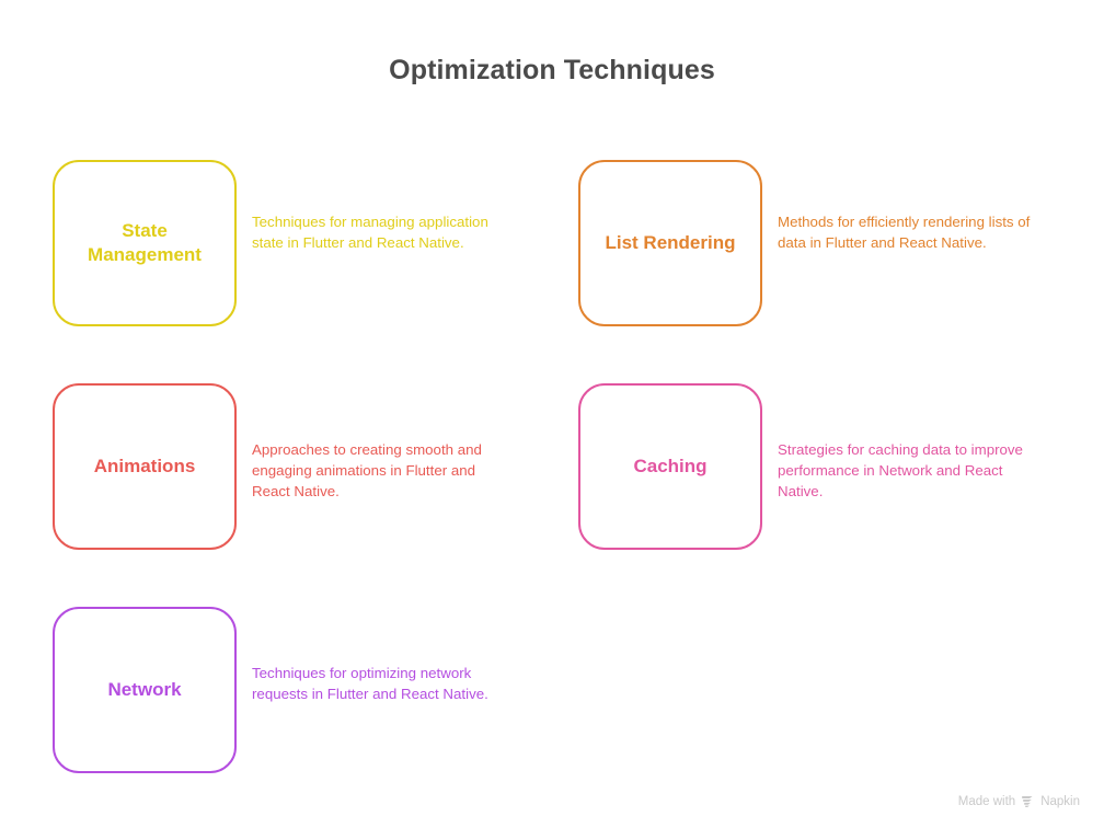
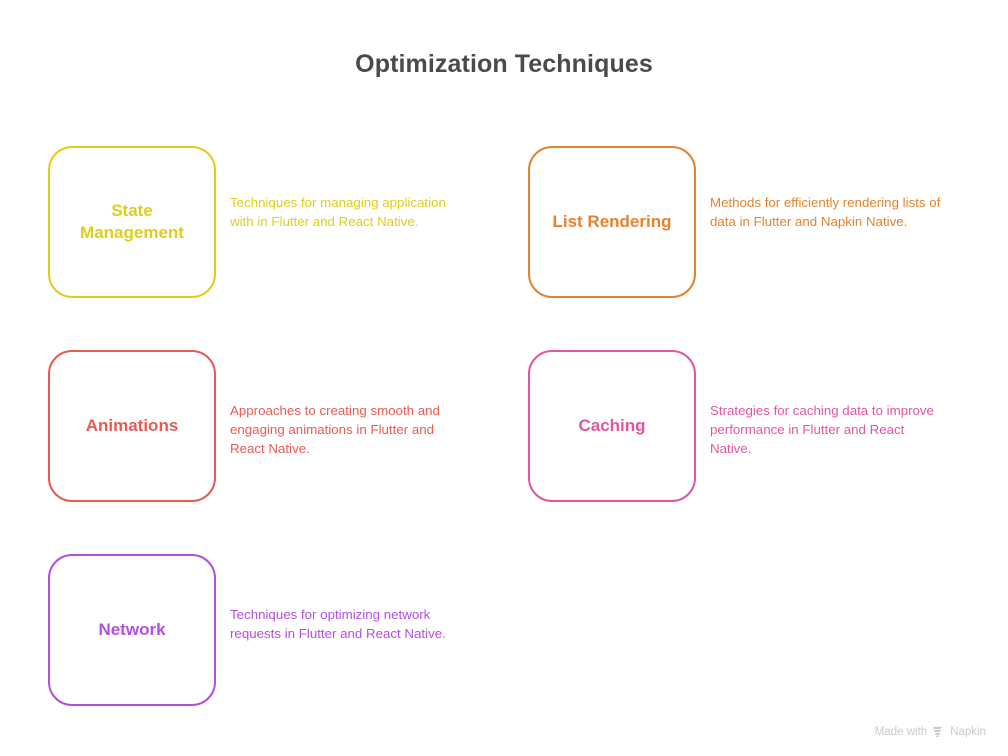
  Optimization Techniques
  State Management
- Techniques for managing application state in Flutter and React Native.
+ Techniques for managing application with in Flutter and React Native.
  List Rendering
- Methods for efficiently rendering lists of data in Flutter and React Native.
+ Methods for efficiently rendering lists of data in Flutter and Napkin Native.
  Animations
  Approaches to creating smooth and engaging animations in Flutter and React Native.
  Caching
- Strategies for caching data to improve performance in Network and React Native.
+ Strategies for caching data to improve performance in Flutter and React Native.
  Network
  Techniques for optimizing network requests in Flutter and React Native.
  Made with
  Napkin
